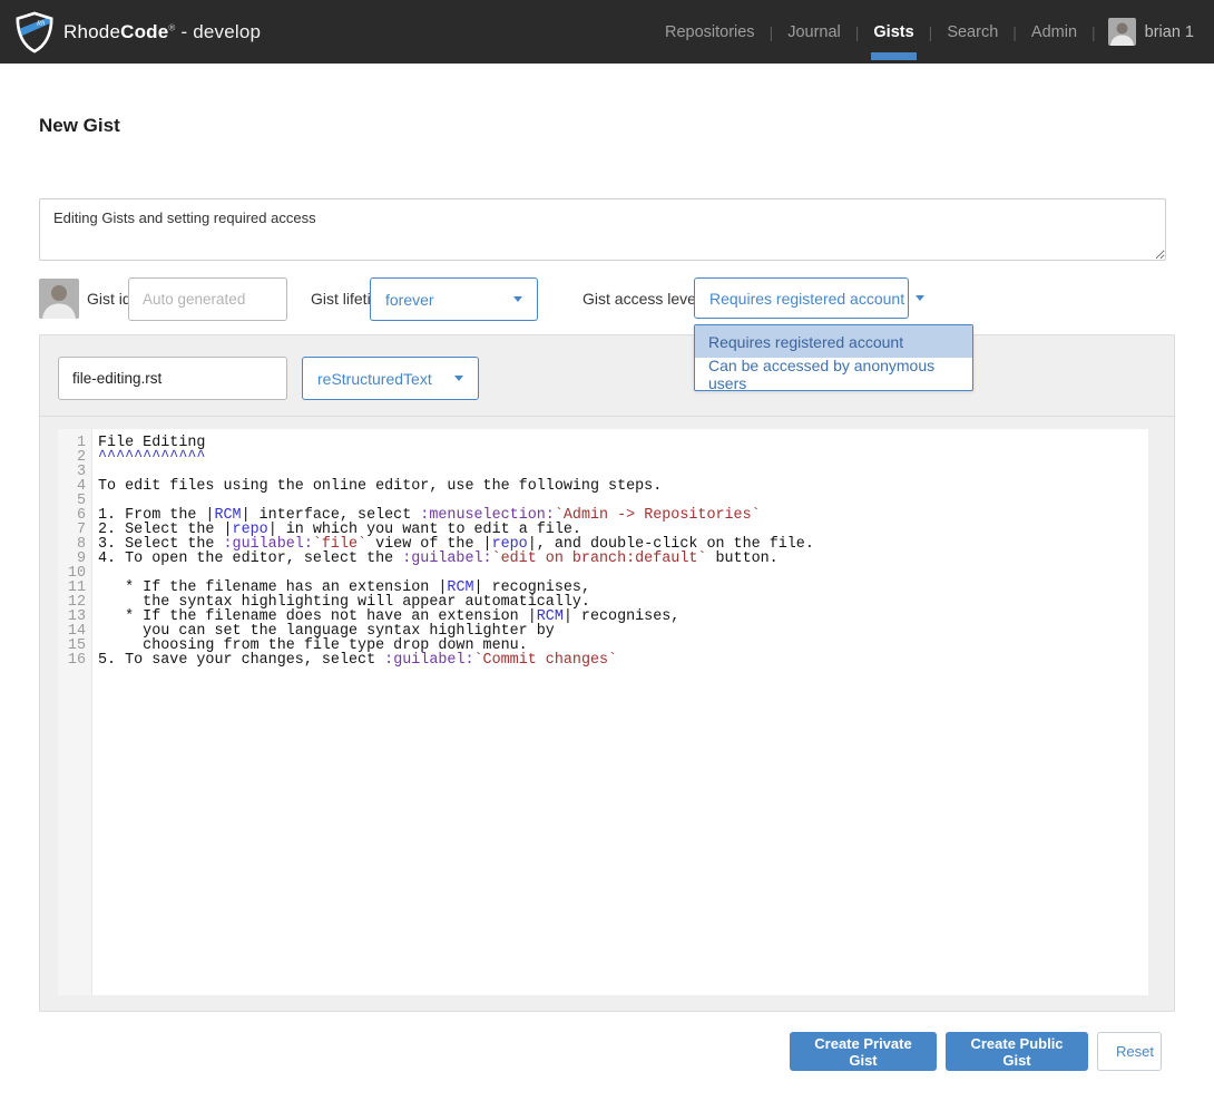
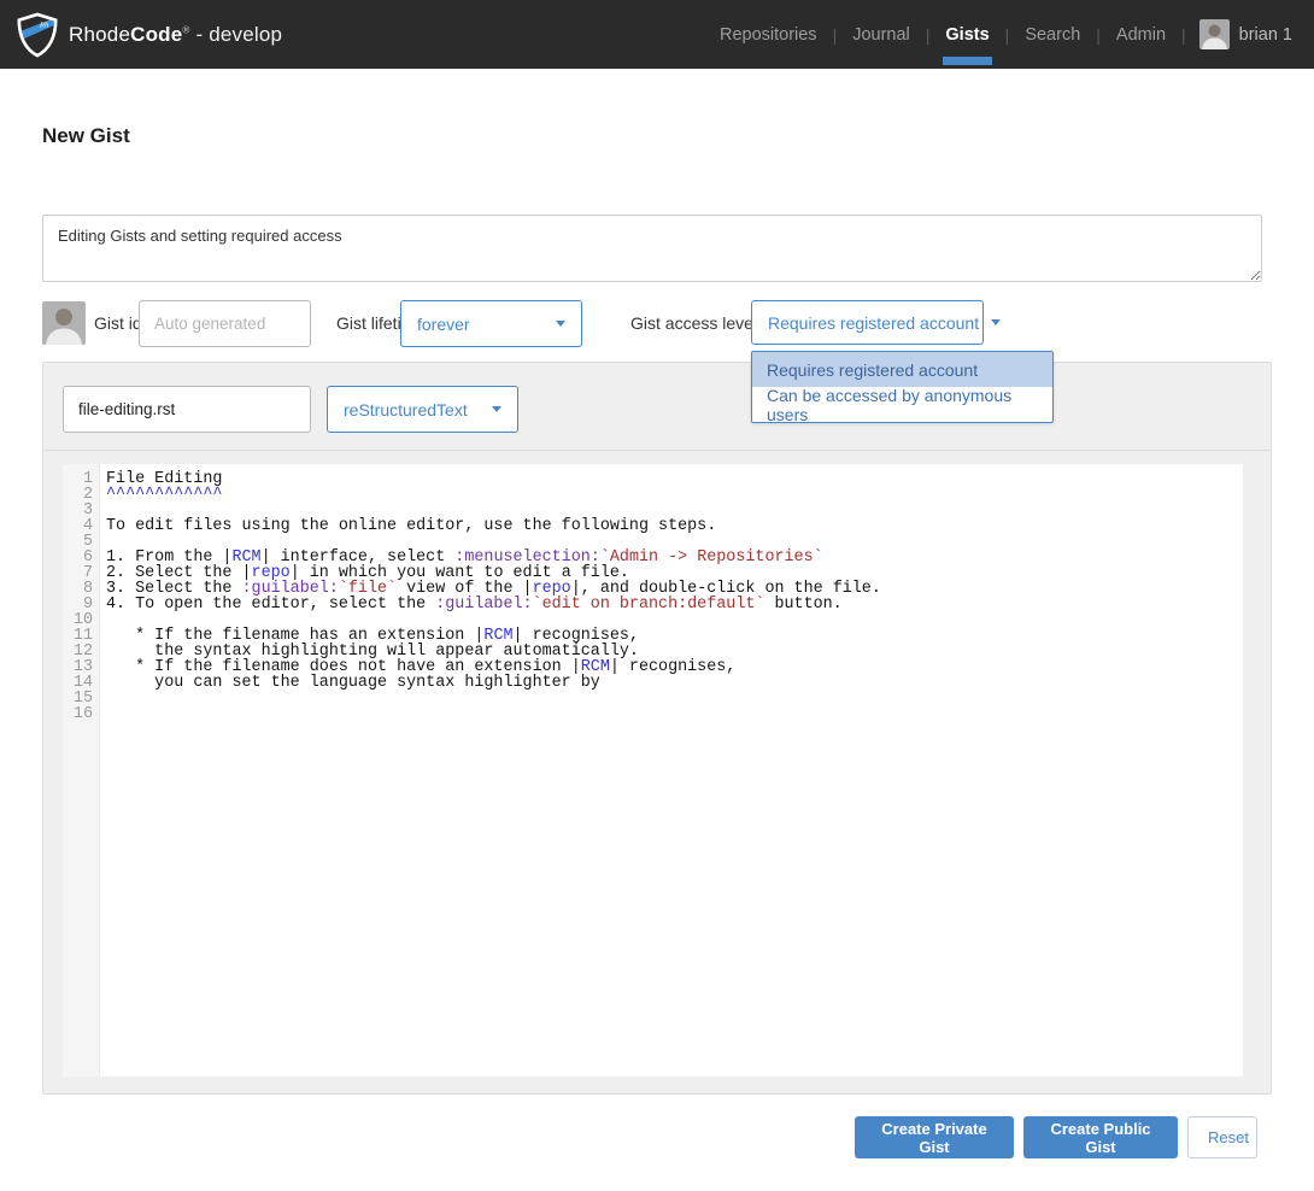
  RhodeCode® - develop
  Repositories
  |
  Journal
  |
  Gists
  |
  Search
  |
  Admin
  |
  brian 1
  New Gist
  Editing Gists and setting required access
  Gist id
  Auto generated
  Gist lifet
  forever
  Gist access leve
  Requires registered account
  Requires registered account
  Can be accessed by anonymous users
  file-editing.rst
  reStructuredText
  1
  2
  3
  4
  5
  6
  7
  8
  9
  10
  11
  12
  13
  14
  15
  16
  File Editing
  ^^^^^^^^^^^^
  To edit files using the online editor, use the following steps.
  1. From the |RCM| interface, select :menuselection:`Admin -> Repositories`
  2. Select the |repo| in which you want to edit a file.
  3. Select the :guilabel:`file` view of the |repo|, and double-click on the file.
  4. To open the editor, select the :guilabel:`edit on branch:default` button.
  * If the filename has an extension |RCM| recognises,
  the syntax highlighting will appear automatically.
  * If the filename does not have an extension |RCM| recognises,
  you can set the language syntax highlighter by
- choosing from the file type drop down menu.
- 5. To save your changes, select :guilabel:`Commit changes`
  Create Private Gist
  Create Public Gist
  Reset
